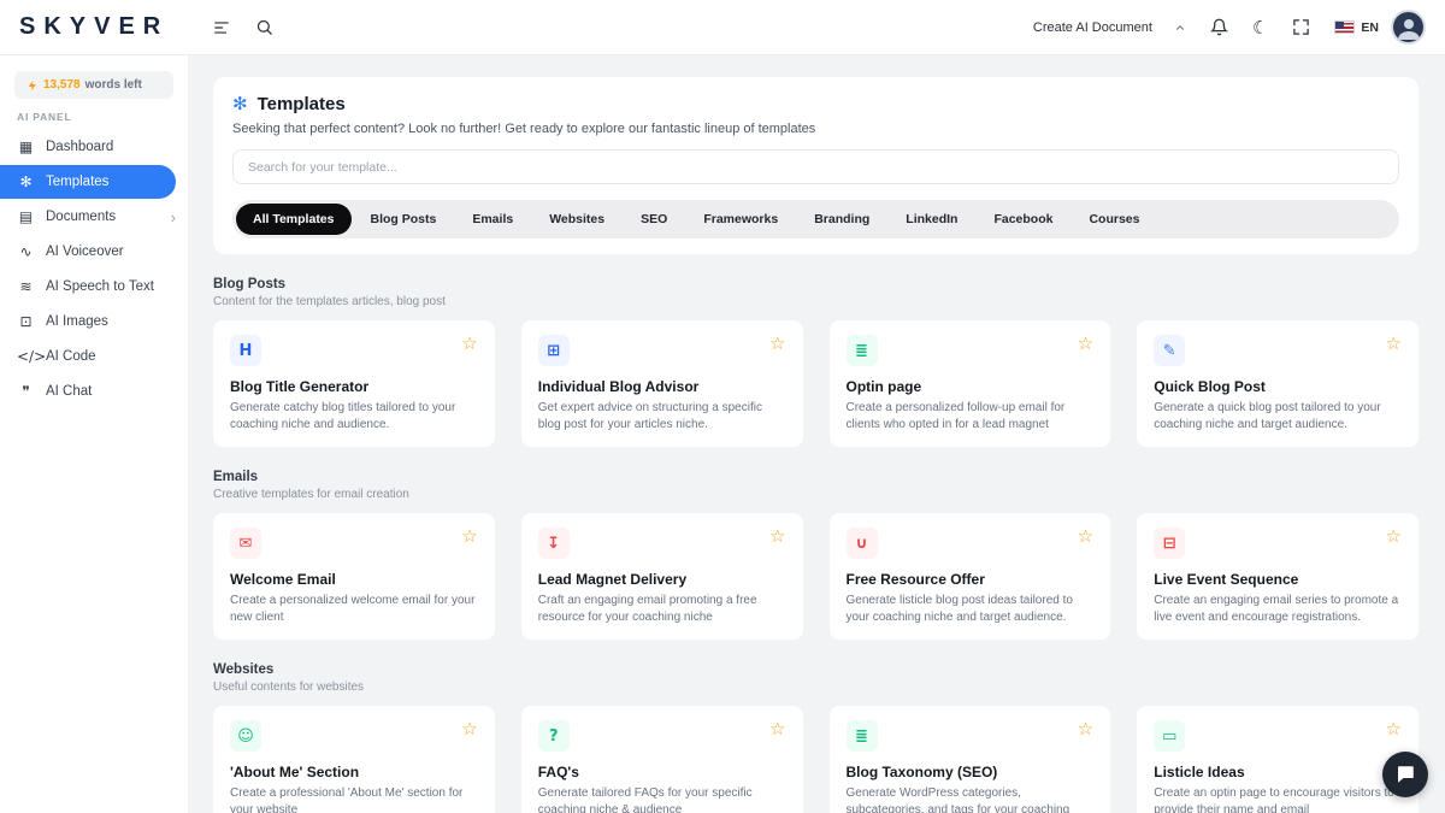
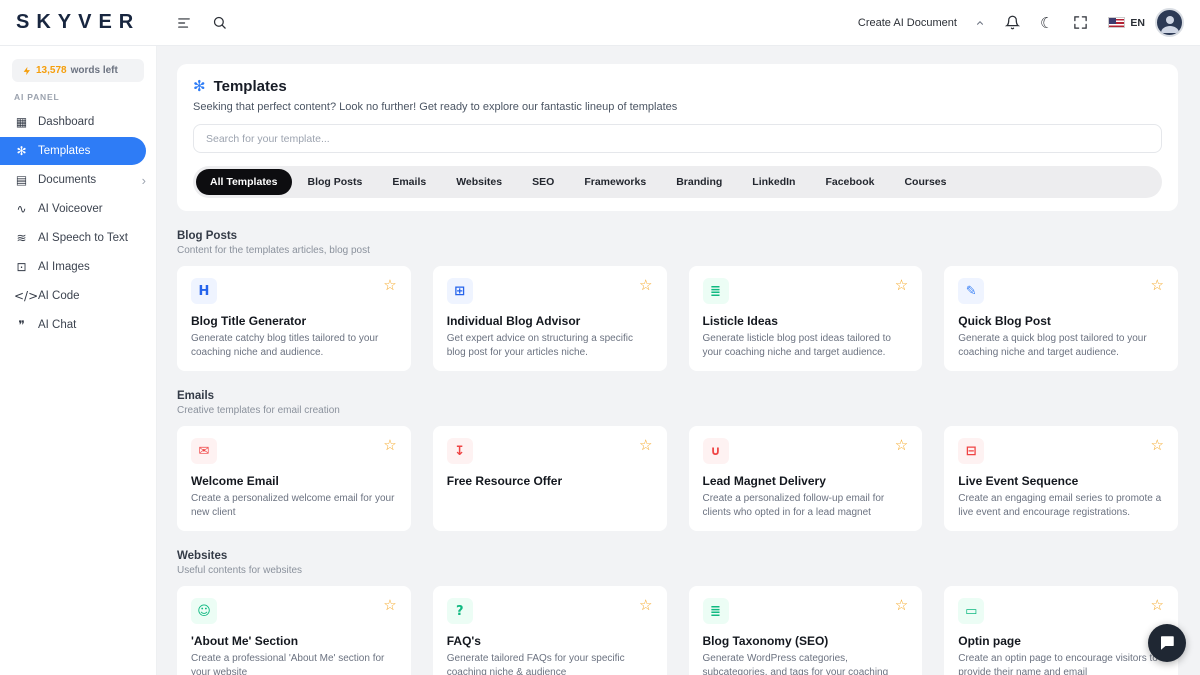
  SKYVER
  Create AI Document
  ☾
  EN
  13,578
  words left
  AI PANEL
  ▦
  Dashboard
  ✻
  Templates
  ▤
  Documents
  ›
  ∿
  AI Voiceover
  ≋
  AI Speech to Text
  ⊡
  AI Images
  </>
  AI Code
  ❞
  AI Chat
  ✻
  Templates
  Seeking that perfect content? Look no further! Get ready to explore our fantastic lineup of templates
  Search for your template...
  All Templates
  Blog Posts
  Emails
  Websites
  SEO
  Frameworks
  Branding
  LinkedIn
  Facebook
  Courses
  Blog Posts
  Content for the templates articles, blog post
  H
  ☆
  Blog Title Generator
  Generate catchy blog titles tailored to your coaching niche and audience.
  ⊞
  ☆
  Individual Blog Advisor
  Get expert advice on structuring a specific blog post for your articles niche.
  ≣
  ☆
- Optin page
+ Listicle Ideas
- Create a personalized follow-up email for clients who opted in for a lead magnet
+ Generate listicle blog post ideas tailored to your coaching niche and target audience.
  ✎
  ☆
  Quick Blog Post
  Generate a quick blog post tailored to your coaching niche and target audience.
  Emails
  Creative templates for email creation
  ✉
  ☆
  Welcome Email
  Create a personalized welcome email for your new client
  ↧
  ☆
- Lead Magnet Delivery
+ Free Resource Offer
- Craft an engaging email promoting a free resource for your coaching niche
  ∪
  ☆
- Free Resource Offer
+ Lead Magnet Delivery
- Generate listicle blog post ideas tailored to your coaching niche and target audience.
+ Create a personalized follow-up email for clients who opted in for a lead magnet
  ⊟
  ☆
  Live Event Sequence
  Create an engaging email series to promote a live event and encourage registrations.
  Websites
  Useful contents for websites
  ☺
  ☆
  'About Me' Section
  Create a professional 'About Me' section for your website
  ?
  ☆
  FAQ's
  Generate tailored FAQs for your specific coaching niche & audience
  ≣
  ☆
  Blog Taxonomy (SEO)
  Generate WordPress categories, subcategories, and tags for your coaching
  ▭
  ☆
- Listicle Ideas
+ Optin page
  Create an optin page to encourage visitors t provide their name and email
